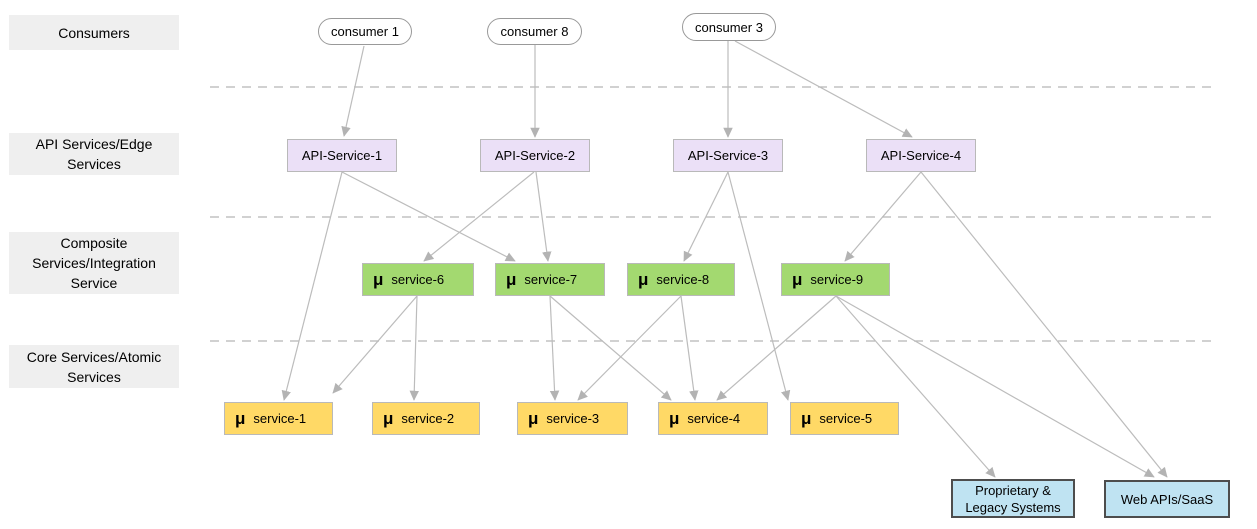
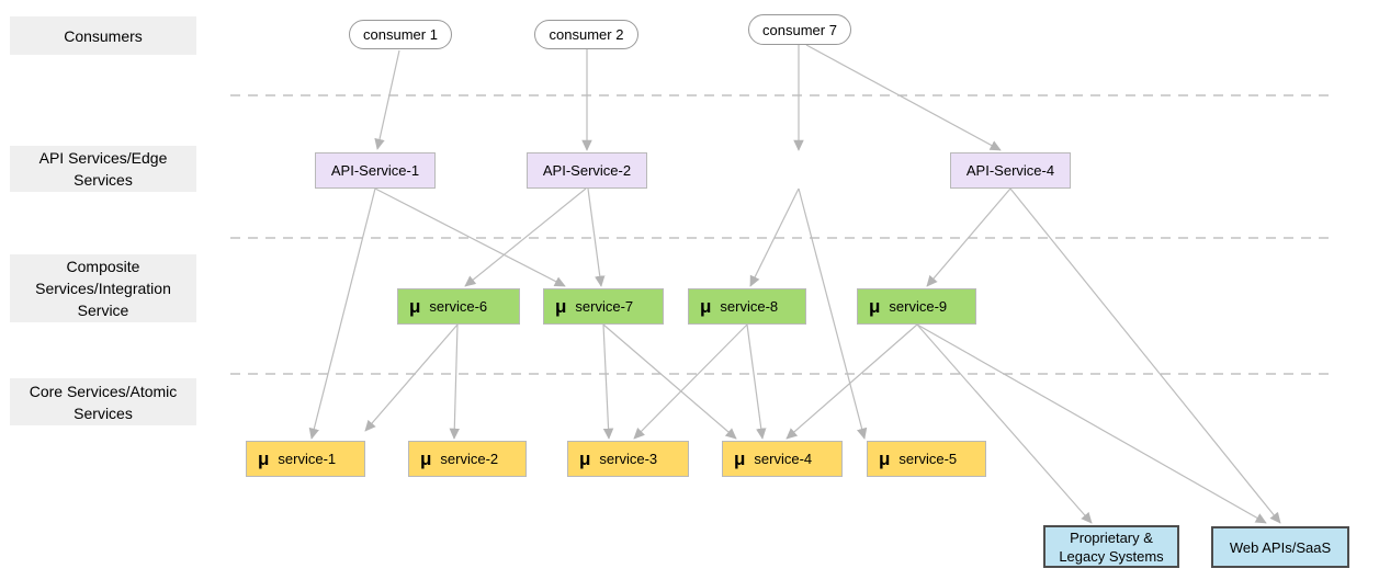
  Consumers
  API Services/Edge Services
  Composite Services/Integration Service
  Core Services/Atomic Services
  consumer 1
- consumer 8
+ consumer 2
- consumer 3
+ consumer 7
  API-Service-1
  API-Service-2
- API-Service-3
  API-Service-4
  μ
  service-6
  μ
  service-7
  μ
  service-8
  μ
  service-9
  μ
  service-1
  μ
  service-2
  μ
  service-3
  μ
  service-4
  μ
  service-5
  Proprietary &
  Legacy Systems
  Web APIs/SaaS
